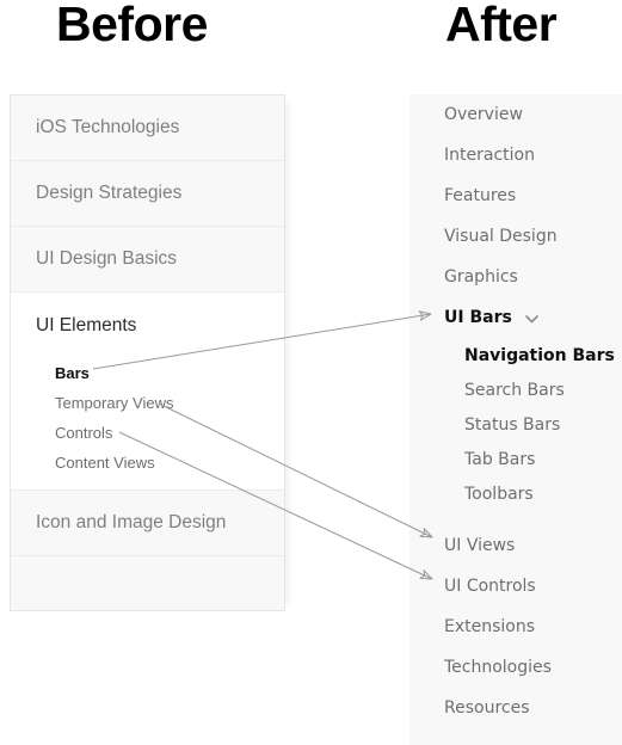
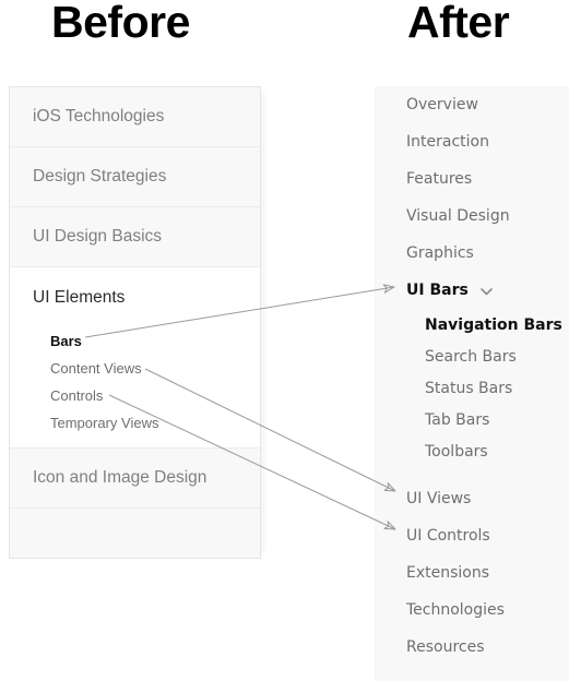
  Before
  After
  iOS Technologies
  Design Strategies
  UI Design Basics
  UI Elements
  Bars
- Temporary Views
+ Content Views
  Controls
- Content Views
+ Temporary Views
  Icon and Image Design
  Overview
  Interaction
  Features
  Visual Design
  Graphics
  UI Bars
  Navigation Bars
  Search Bars
  Status Bars
  Tab Bars
  Toolbars
  UI Views
  UI Controls
  Extensions
  Technologies
  Resources
